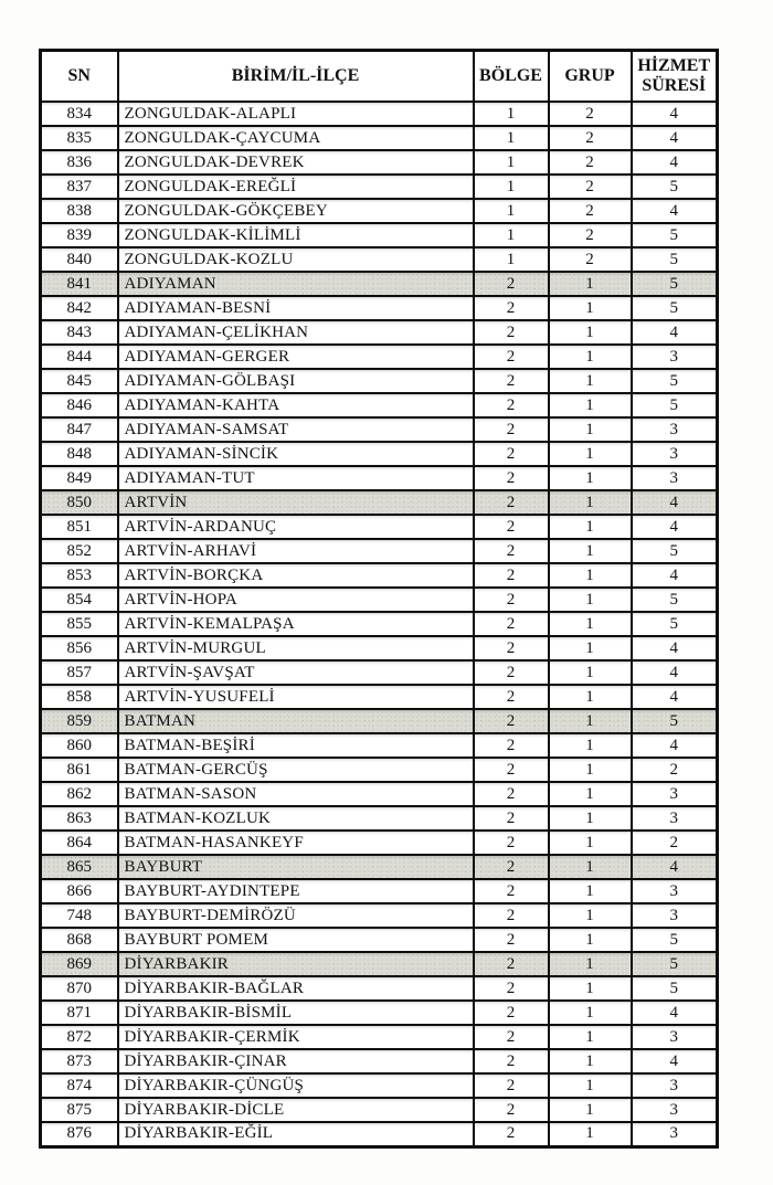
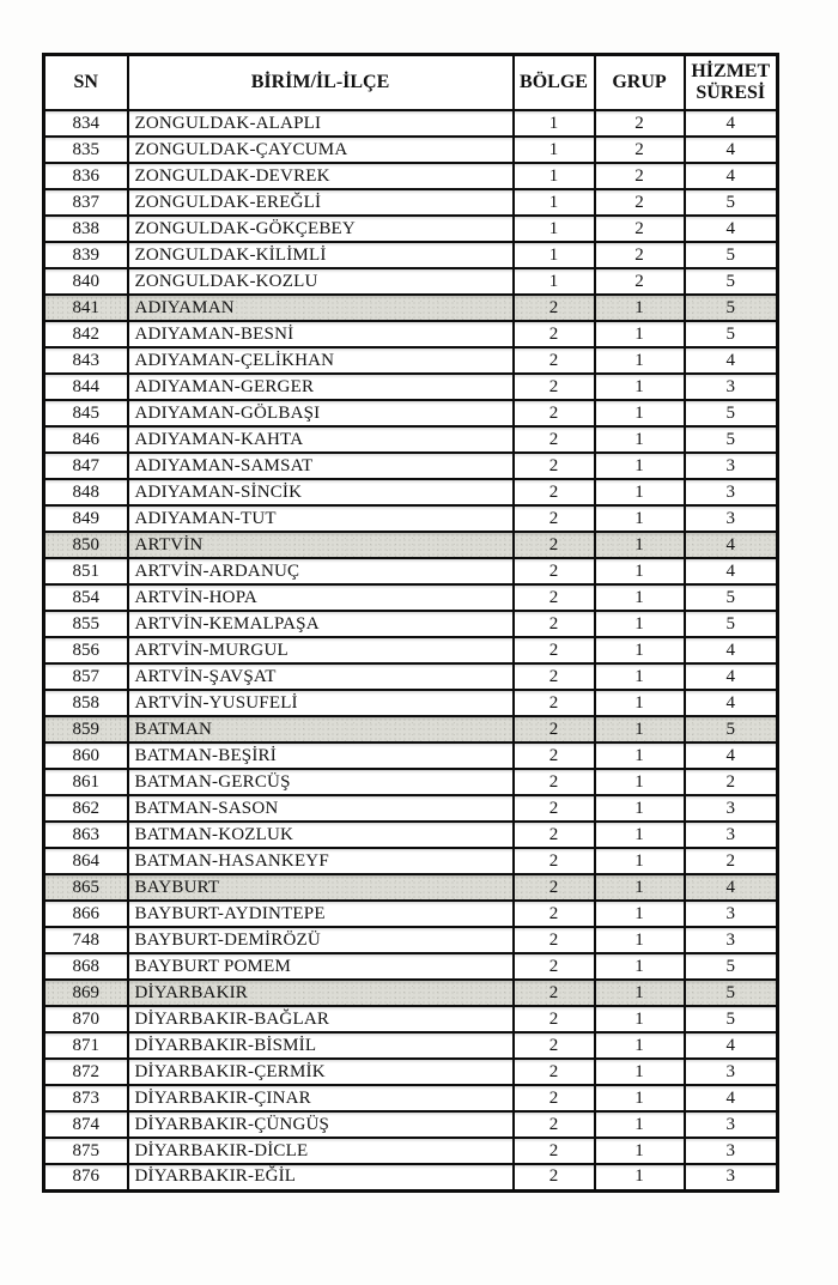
  SN	BİRİM/İL-İLÇE	BÖLGE	GRUP	HİZMET SÜRESİ
  834	ZONGULDAK-ALAPLI	1	2	4
  835	ZONGULDAK-ÇAYCUMA	1	2	4
  836	ZONGULDAK-DEVREK	1	2	4
  837	ZONGULDAK-EREĞLİ	1	2	5
  838	ZONGULDAK-GÖKÇEBEY	1	2	4
  839	ZONGULDAK-KİLİMLİ	1	2	5
  840	ZONGULDAK-KOZLU	1	2	5
  841	ADIYAMAN	2	1	5
  842	ADIYAMAN-BESNİ	2	1	5
  843	ADIYAMAN-ÇELİKHAN	2	1	4
  844	ADIYAMAN-GERGER	2	1	3
  845	ADIYAMAN-GÖLBAŞI	2	1	5
  846	ADIYAMAN-KAHTA	2	1	5
  847	ADIYAMAN-SAMSAT	2	1	3
  848	ADIYAMAN-SİNCİK	2	1	3
  849	ADIYAMAN-TUT	2	1	3
  850	ARTVİN	2	1	4
  851	ARTVİN-ARDANUÇ	2	1	4
- 852	ARTVİN-ARHAVİ	2	1	5
- 853	ARTVİN-BORÇKA	2	1	4
  854	ARTVİN-HOPA	2	1	5
  855	ARTVİN-KEMALPAŞA	2	1	5
  856	ARTVİN-MURGUL	2	1	4
  857	ARTVİN-ŞAVŞAT	2	1	4
  858	ARTVİN-YUSUFELİ	2	1	4
  859	BATMAN	2	1	5
  860	BATMAN-BEŞİRİ	2	1	4
  861	BATMAN-GERCÜŞ	2	1	2
  862	BATMAN-SASON	2	1	3
  863	BATMAN-KOZLUK	2	1	3
  864	BATMAN-HASANKEYF	2	1	2
  865	BAYBURT	2	1	4
  866	BAYBURT-AYDINTEPE	2	1	3
  748	BAYBURT-DEMİRÖZÜ	2	1	3
  868	BAYBURT POMEM	2	1	5
  869	DİYARBAKIR	2	1	5
  870	DİYARBAKIR-BAĞLAR	2	1	5
  871	DİYARBAKIR-BİSMİL	2	1	4
  872	DİYARBAKIR-ÇERMİK	2	1	3
  873	DİYARBAKIR-ÇINAR	2	1	4
  874	DİYARBAKIR-ÇÜNGÜŞ	2	1	3
  875	DİYARBAKIR-DİCLE	2	1	3
  876	DİYARBAKIR-EĞİL	2	1	3
